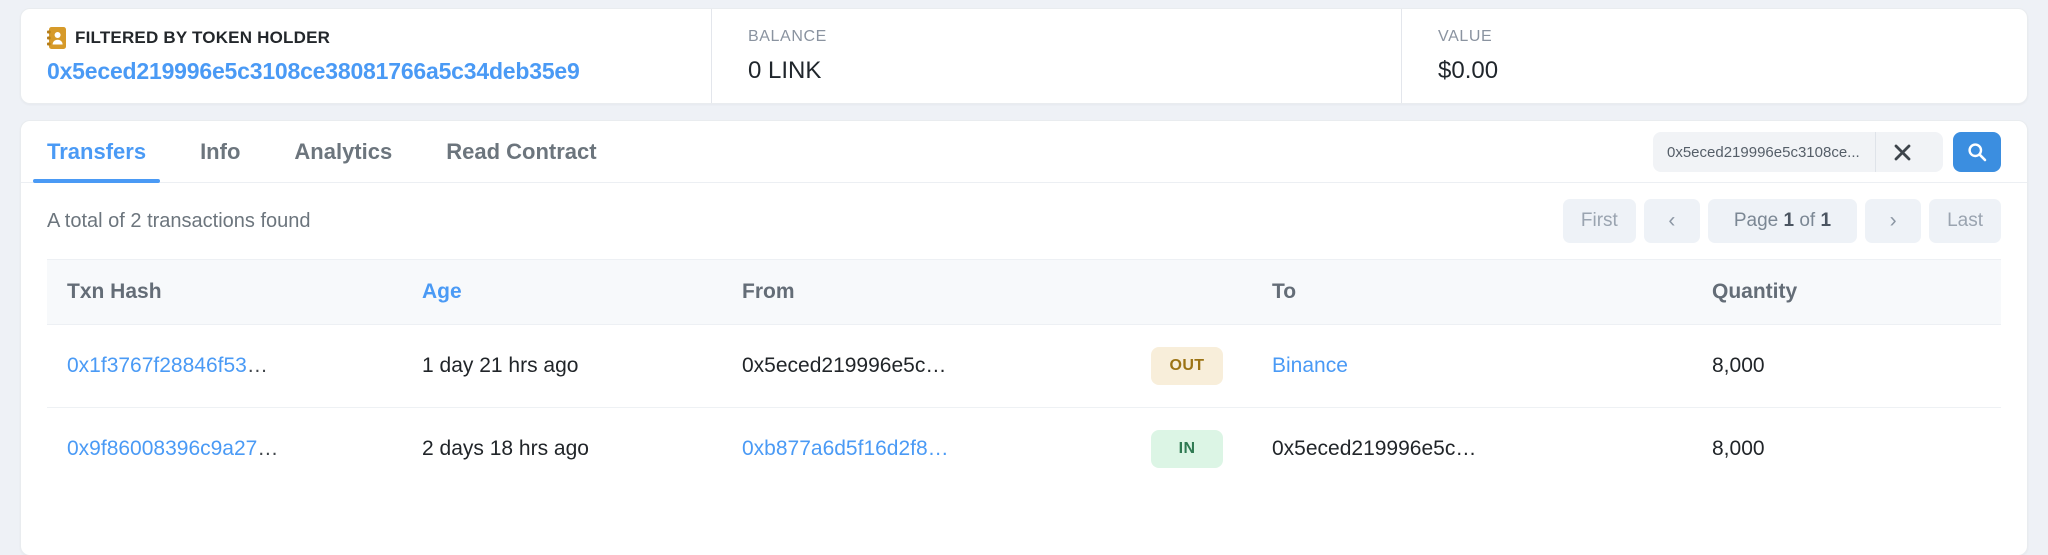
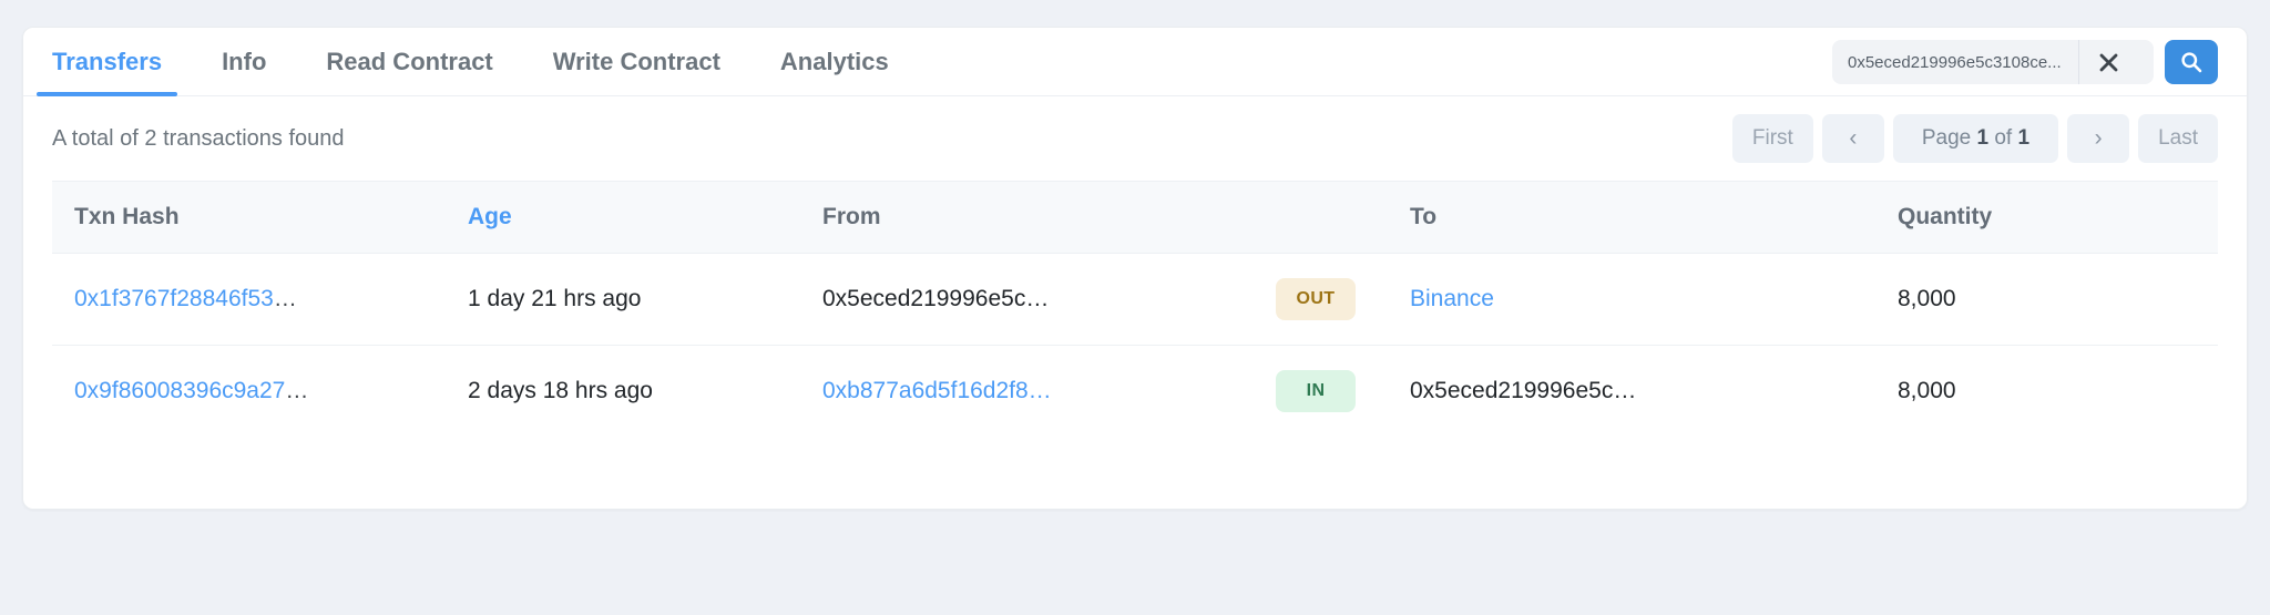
- FILTERED BY TOKEN HOLDER
- 0x5eced219996e5c3108ce38081766a5c34deb35e9
- BALANCE
- 0 LINK
- VALUE
- $0.00
  Transfers
  Info
- Analytics
+ Read Contract
+ Write Contract
- Read Contract
+ Analytics
  0x5eced219996e5c3108ce...
  A total of 2 transactions found
  First
  ‹
  Page
  1
  of
  1
  ›
  Last
  Txn Hash	Age	From		To	Quantity
  0x1f3767f28846f53…	1 day 21 hrs ago	0x5eced219996e5c…	OUT	Binance	8,000
  0x9f86008396c9a27…	2 days 18 hrs ago	0xb877a6d5f16d2f8…	IN	0x5eced219996e5c…	8,000
